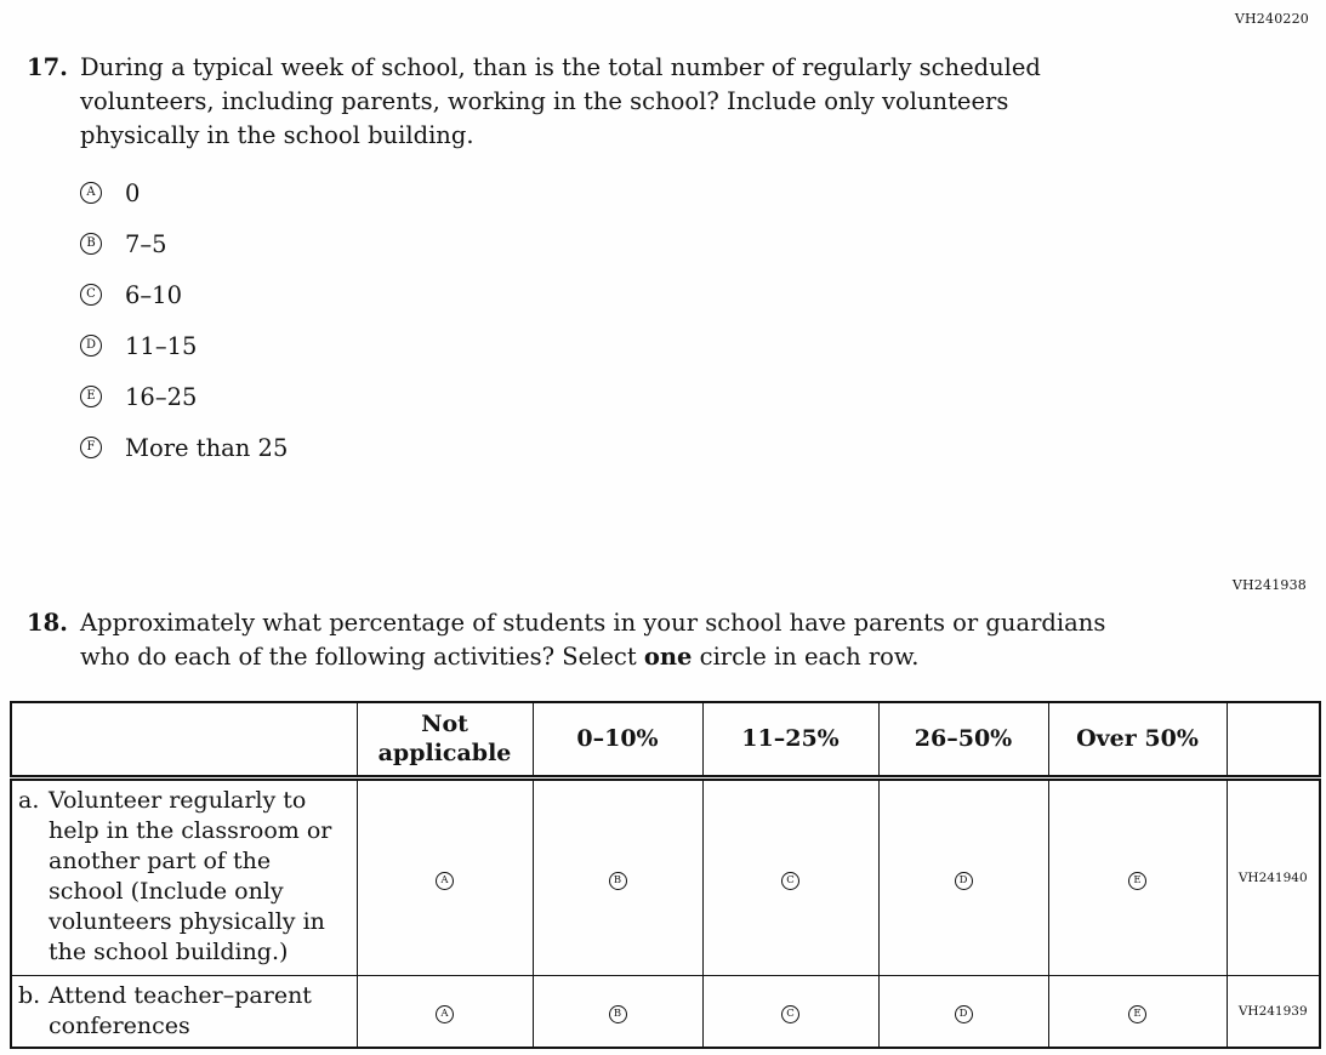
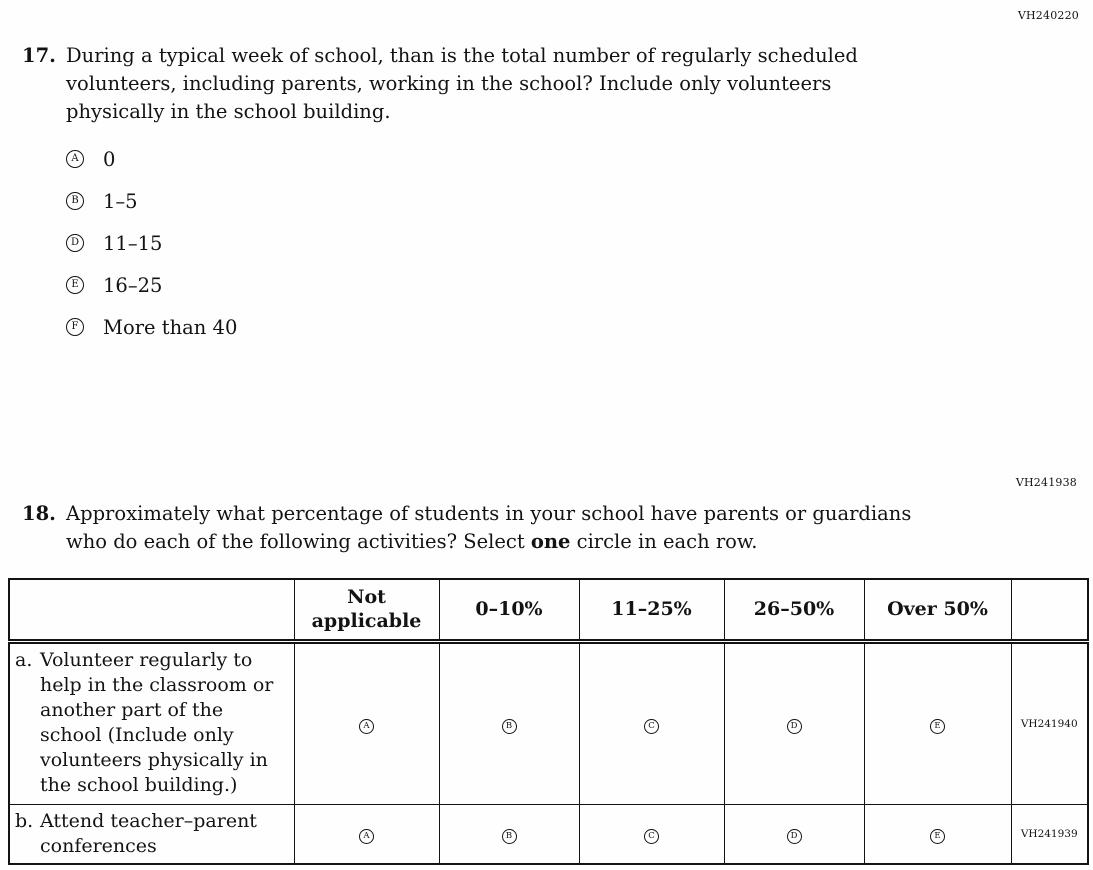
  VH240220
  17.
  During a typical week of school, than is the total number of regularly scheduled volunteers, including parents, working in the school? Include only volunteers physically in the school building.
  A
  0
  B
- 7–5
+ 1–5
- C
- 6–10
  D
  11–15
  E
  16–25
  F
- More than 25
+ More than 40
  VH241938
  18.
  Approximately what percentage of students in your school have parents or guardians who do each of the following activities? Select one circle in each row.
  	Not applicable	0–10%	11–25%	26–50%	Over 50%
  a. Volunteer regularly to help in the classroom or another part of the school (Include only volunteers physically in the school building.)	A	B	C	D	E	VH241940
  b. Attend teacher–parent conferences	A	B	C	D	E	VH241939
